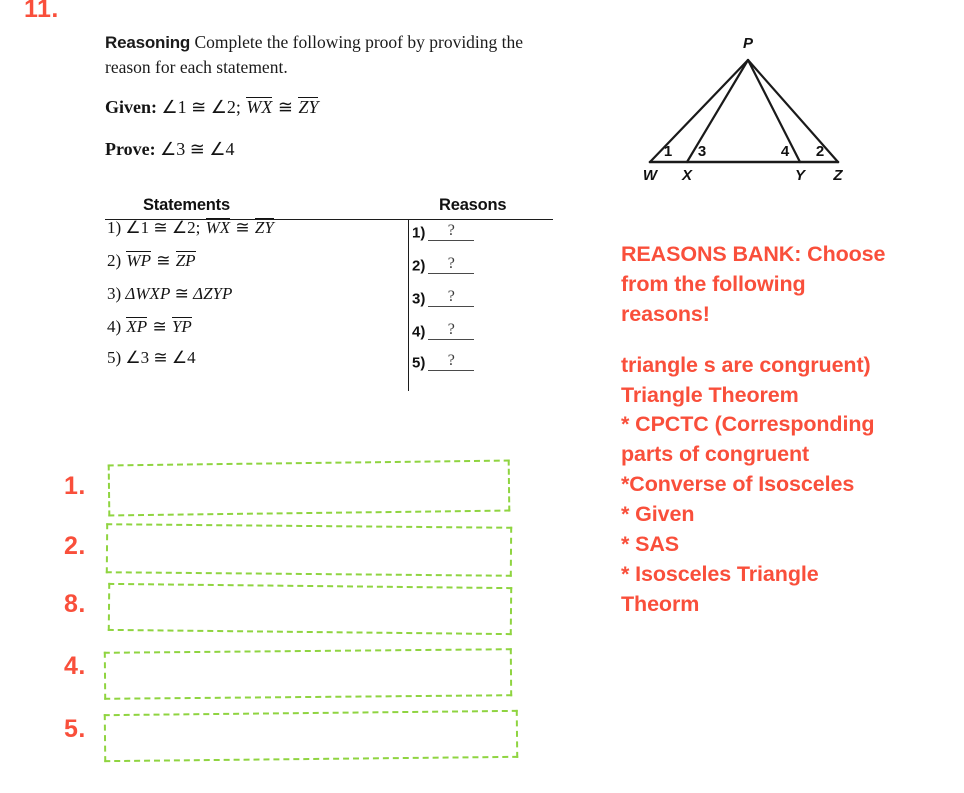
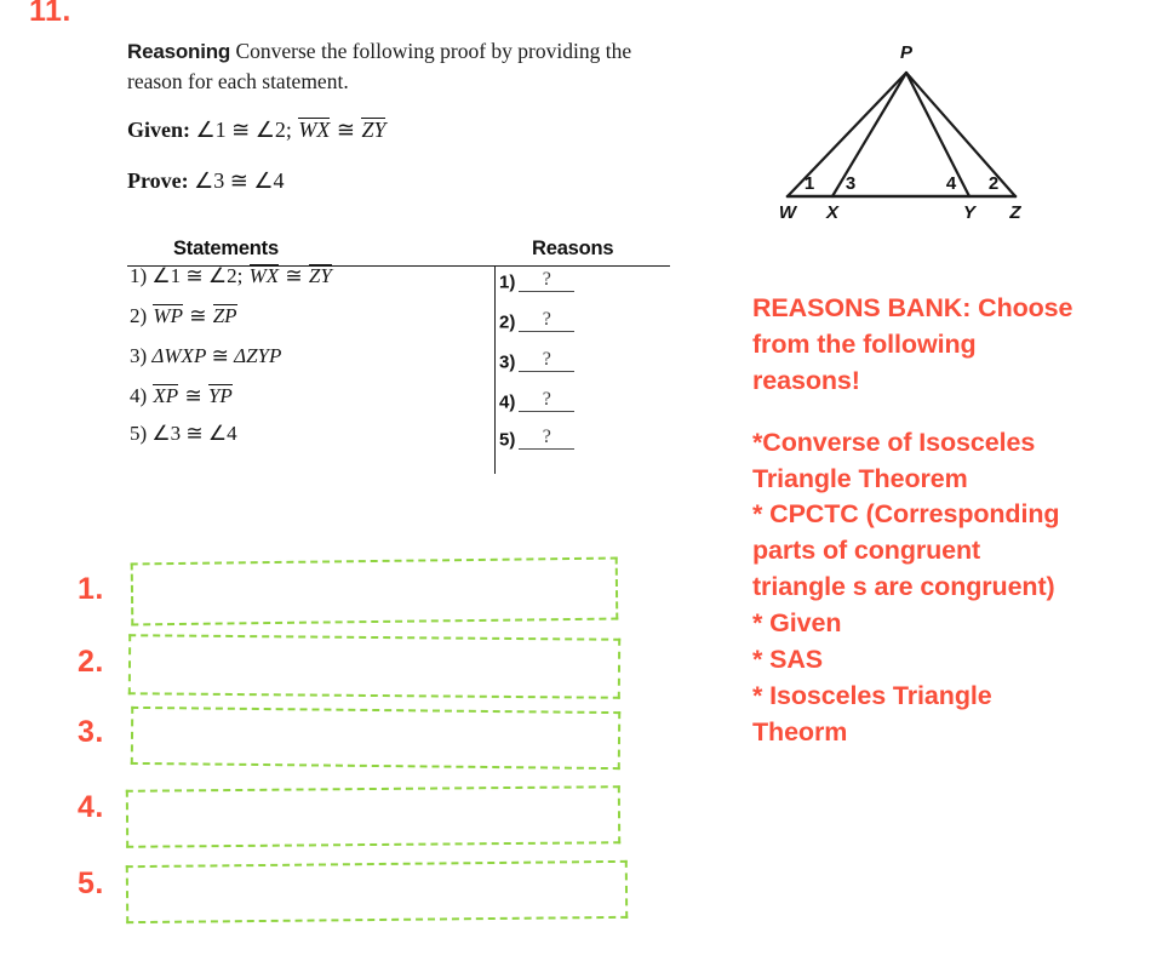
  11.
- Reasoning Complete the following proof by providing the reason for each statement.
+ Reasoning Converse the following proof by providing the reason for each statement.
  Given: ∠1 ≅ ∠2; WX ≅ ZY
  Prove: ∠3 ≅ ∠4
  Statements
  Reasons
  1) ∠1 ≅ ∠2; WX ≅ ZY
  2) WP ≅ ZP
  3) ΔWXP ≅ ΔZYP
  4) XP ≅ YP
  5) ∠3 ≅ ∠4
  1) ?
  2) ?
  3) ?
  4) ?
  5) ?
  P
  W
  X
  Y
  Z
  1
  3
  4
  2
  REASONS BANK: Choose
  from the following
  reasons!
- triangle s are congruent)
+ *Converse of Isosceles
  Triangle Theorem
  * CPCTC (Corresponding
  parts of congruent
- *Converse of Isosceles
+ triangle s are congruent)
  * Given
  * SAS
  * Isosceles Triangle
  Theorm
  1.
  2.
- 8.
+ 3.
  4.
  5.
